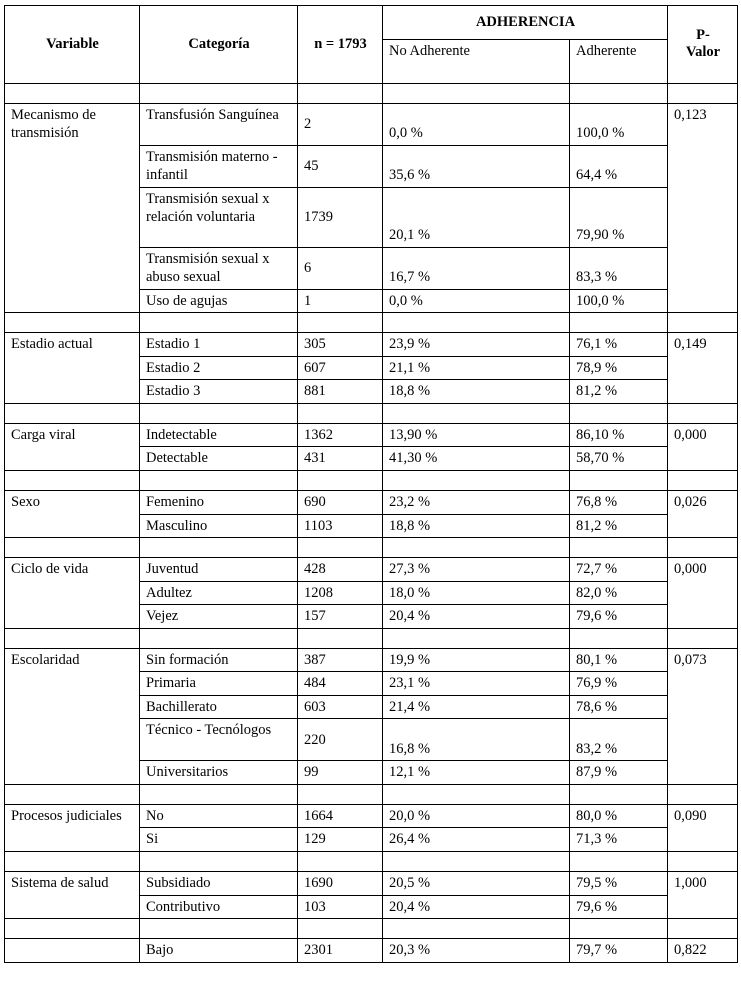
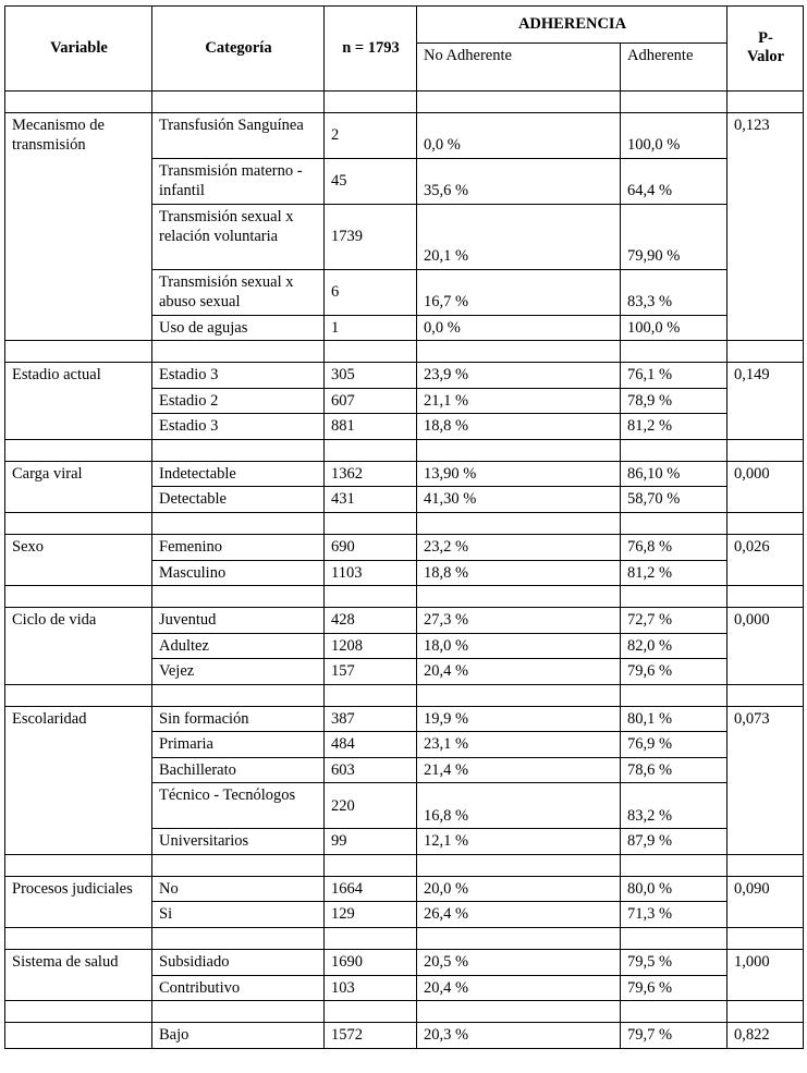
  Variable	Categoría	n = 1793	ADHERENCIA	P-Valor
  No Adherente	Adherente
  Mecanismo de transmisión	Transfusión Sanguínea	2	0,0 %	100,0 %	0,123
  Transmisión materno - infantil	45	35,6 %	64,4 %
  Transmisión sexual x relación voluntaria	1739	20,1 %	79,90 %
  Transmisión sexual x abuso sexual	6	16,7 %	83,3 %
  Uso de agujas	1	0,0 %	100,0 %
- Estadio actual	Estadio 1	305	23,9 %	76,1 %	0,149
+ Estadio actual	Estadio 3	305	23,9 %	76,1 %	0,149
  Estadio 2	607	21,1 %	78,9 %
  Estadio 3	881	18,8 %	81,2 %
  Carga viral	Indetectable	1362	13,90 %	86,10 %	0,000
  Detectable	431	41,30 %	58,70 %
  Sexo	Femenino	690	23,2 %	76,8 %	0,026
  Masculino	1103	18,8 %	81,2 %
  Ciclo de vida	Juventud	428	27,3 %	72,7 %	0,000
  Adultez	1208	18,0 %	82,0 %
  Vejez	157	20,4 %	79,6 %
  Escolaridad	Sin formación	387	19,9 %	80,1 %	0,073
  Primaria	484	23,1 %	76,9 %
  Bachillerato	603	21,4 %	78,6 %
  Técnico - Tecnólogos	220	16,8 %	83,2 %
  Universitarios	99	12,1 %	87,9 %
  Procesos judiciales	No	1664	20,0 %	80,0 %	0,090
  Si	129	26,4 %	71,3 %
  Sistema de salud	Subsidiado	1690	20,5 %	79,5 %	1,000
  Contributivo	103	20,4 %	79,6 %
- 	Bajo	2301	20,3 %	79,7 %	0,822
+ 	Bajo	1572	20,3 %	79,7 %	0,822
